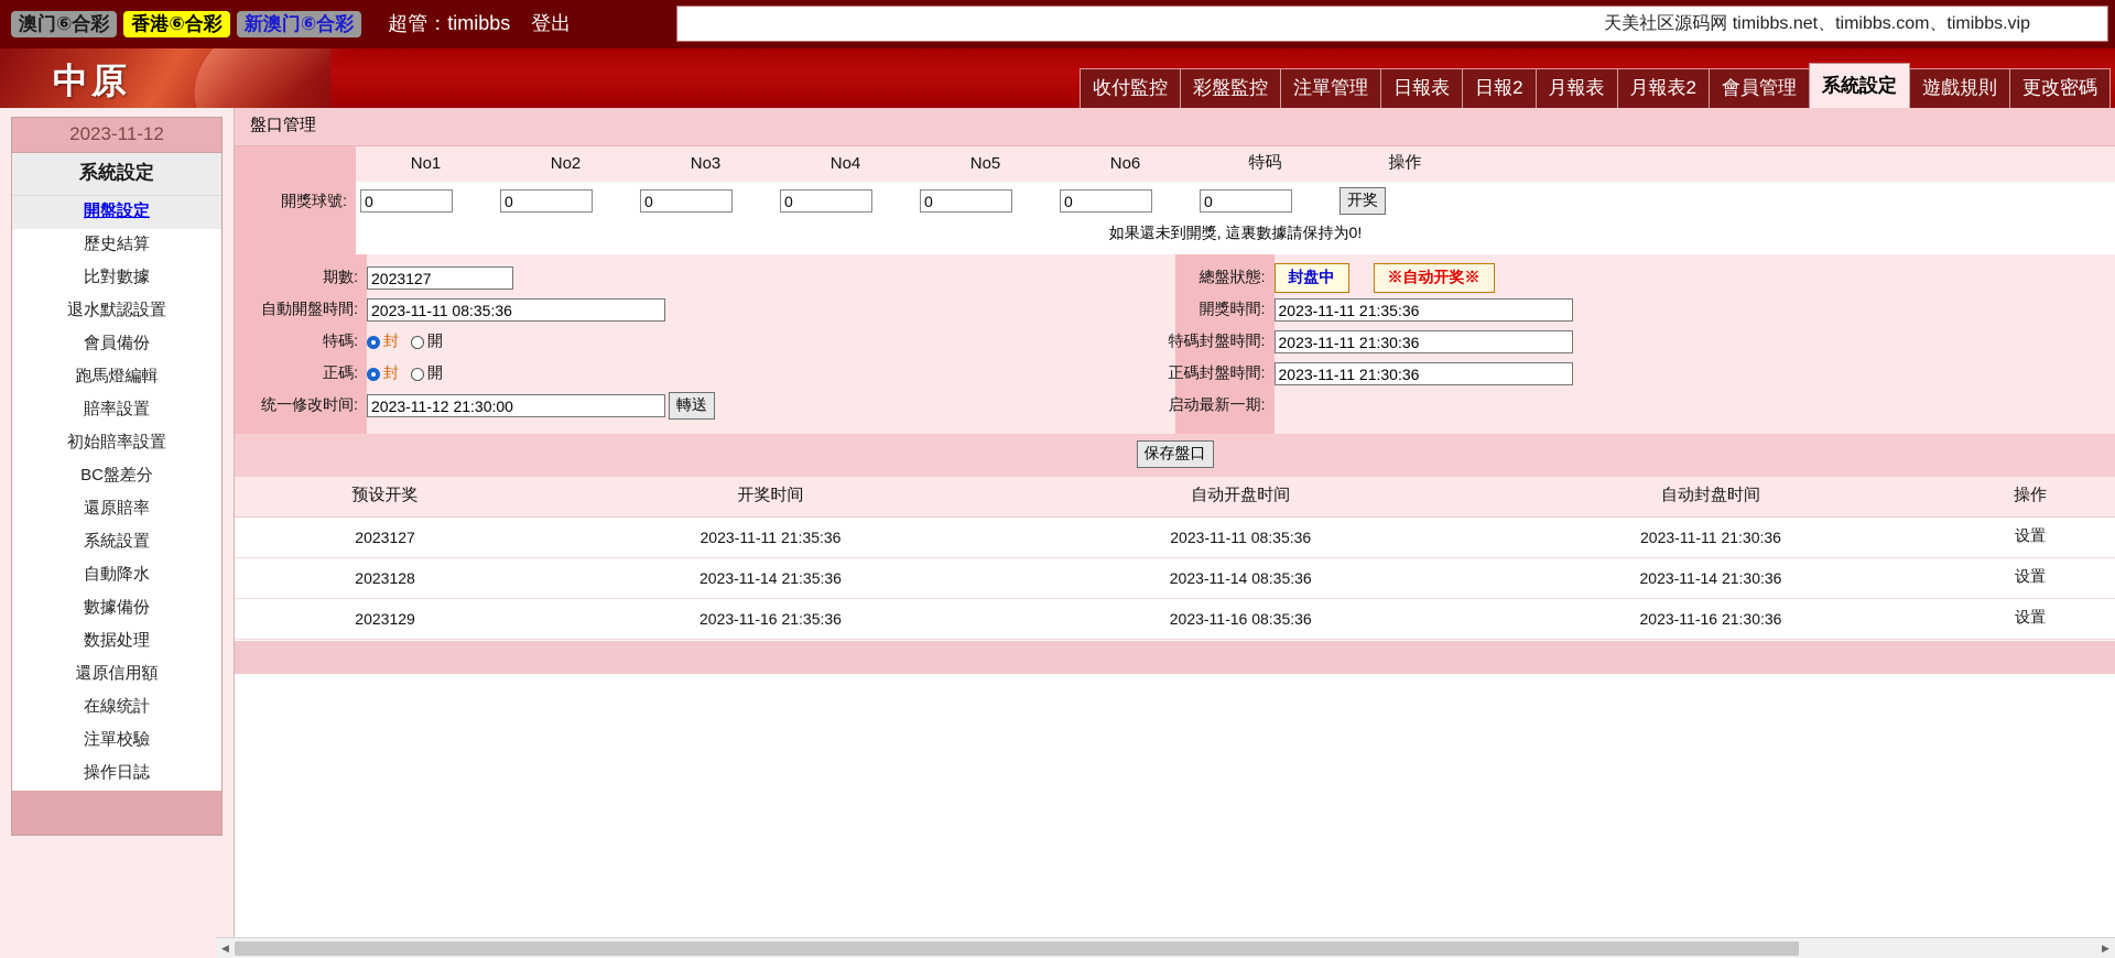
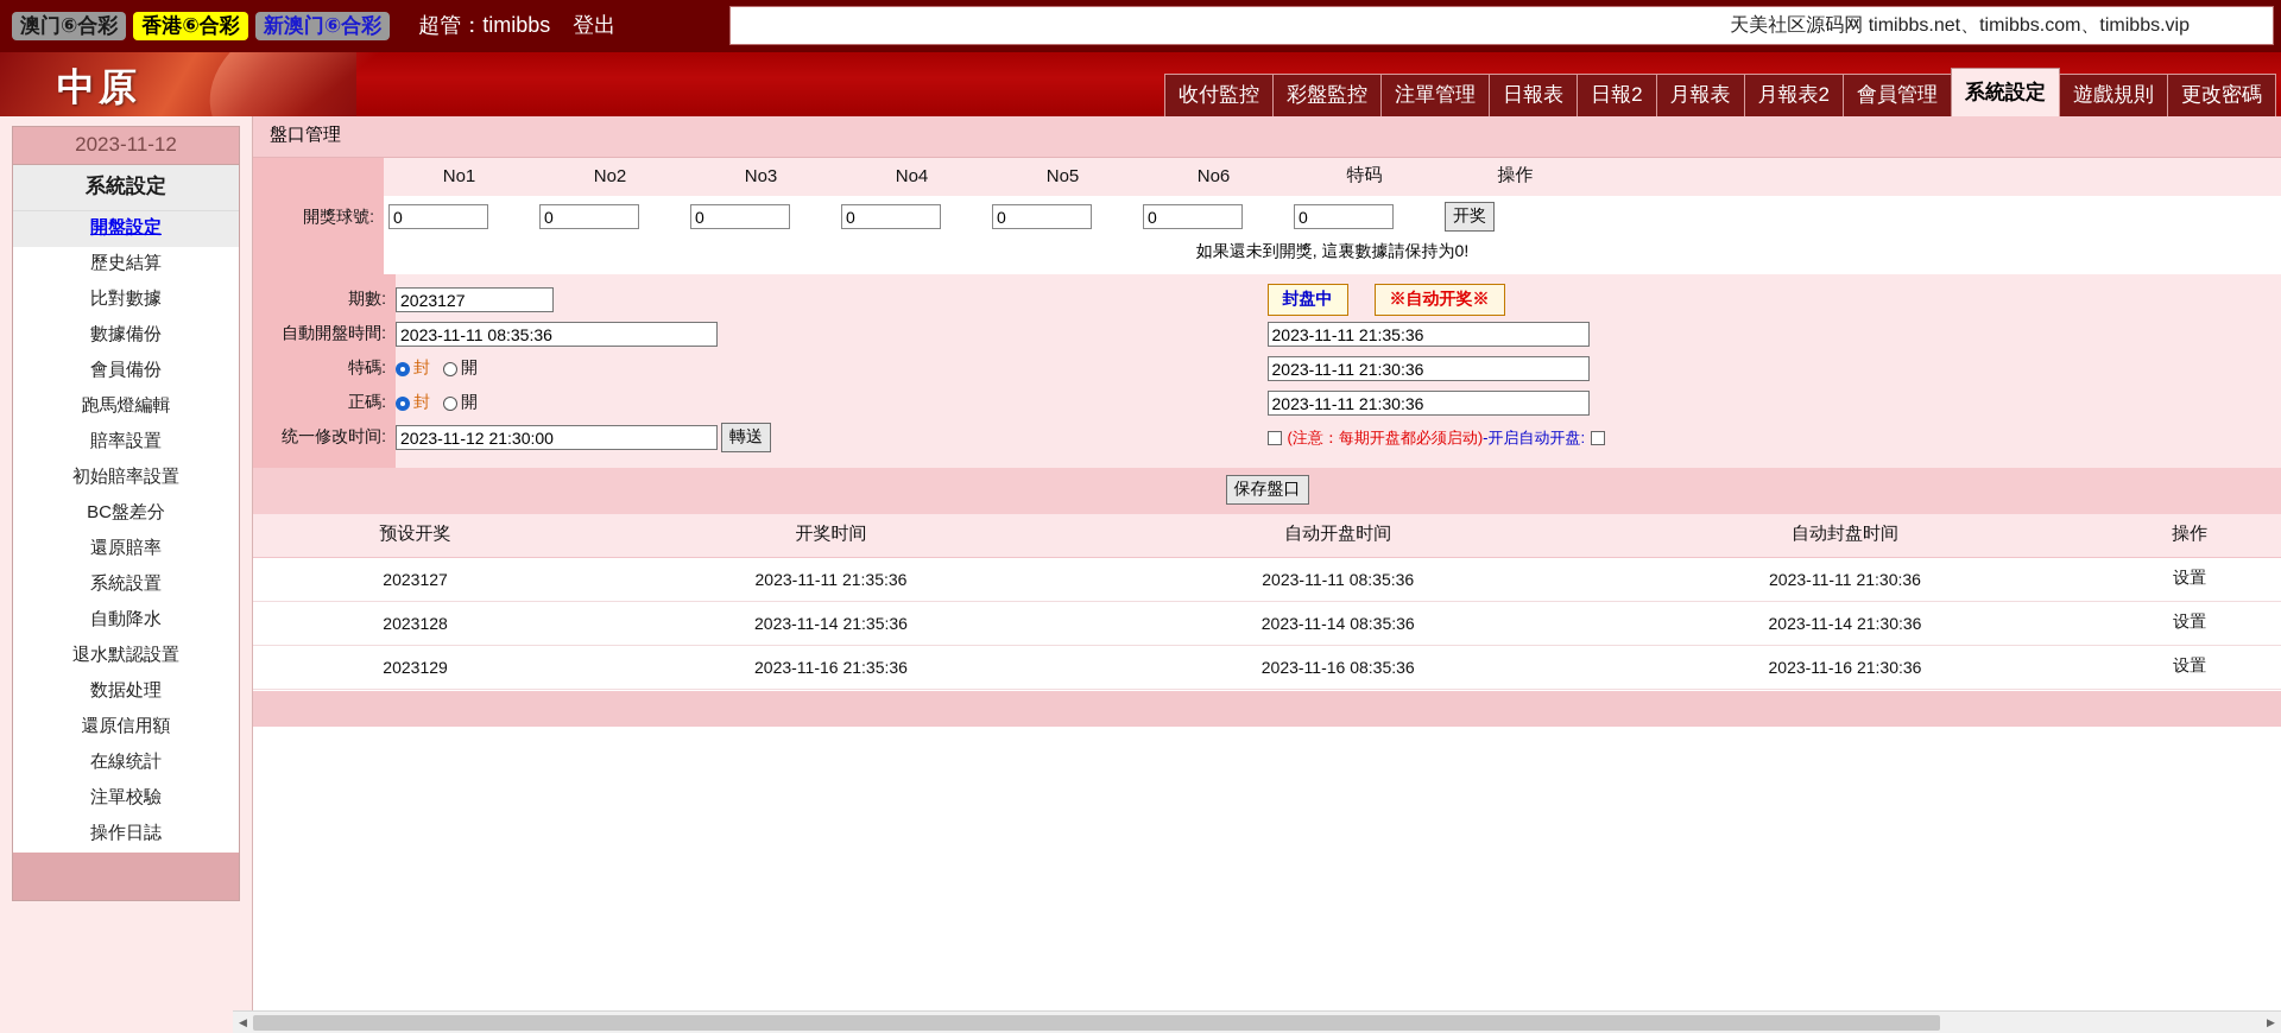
  澳门⑥合彩
  香港⑥合彩
  新澳门⑥合彩
  超管：timibbs 登出
  天美社区源码网 timibbs.net、timibbs.com、timibbs.vip
  中原
  收付監控
  彩盤監控
  注單管理
  日報表
  日報2
  月報表
  月報表2
  會員管理
  系統設定
  遊戲規則
  更改密碼
  2023-11-12
  系統設定
  開盤設定
  歷史結算
  比對數據
- 退水默認設置
+ 數據備份
  會員備份
  跑馬燈編輯
  賠率設置
  初始賠率設置
  BC盤差分
  還原賠率
  系統設置
  自動降水
- 數據備份
+ 退水默認設置
  数据处理
  還原信用額
  在線统計
  注單校驗
  操作日誌
  盤口管理
  開獎球號:
  No1
  No2
  No3
  No4
  No5
  No6
  特码
  操作
  0
  0
  0
  0
  0
  0
  0
  开奖
  如果還未到開獎, 這裏數據請保持为0!
  期數:
  自動開盤時間:
  特碼:
  正碼:
  统一修改时间:
  2023127
  2023-11-11 08:35:36
  封
  開
  封
  開
  2023-11-12 21:30:00
  轉送
- 總盤狀態:
- 開獎時間:
- 特碼封盤時間:
- 正碼封盤時間:
- 启动最新一期:
  封盘中
  ※自动开奖※
  2023-11-11 21:35:36
  2023-11-11 21:30:36
  2023-11-11 21:30:36
+ (注意：每期开盘都必须启动)
+ -开启自动开盘:
  保存盤口
  预设开奖	开奖时间	自动开盘时间	自动封盘时间	操作
  2023127	2023-11-11 21:35:36	2023-11-11 08:35:36	2023-11-11 21:30:36	设置
  2023128	2023-11-14 21:35:36	2023-11-14 08:35:36	2023-11-14 21:30:36	设置
  2023129	2023-11-16 21:35:36	2023-11-16 08:35:36	2023-11-16 21:30:36	设置
  ◀
  ▶
